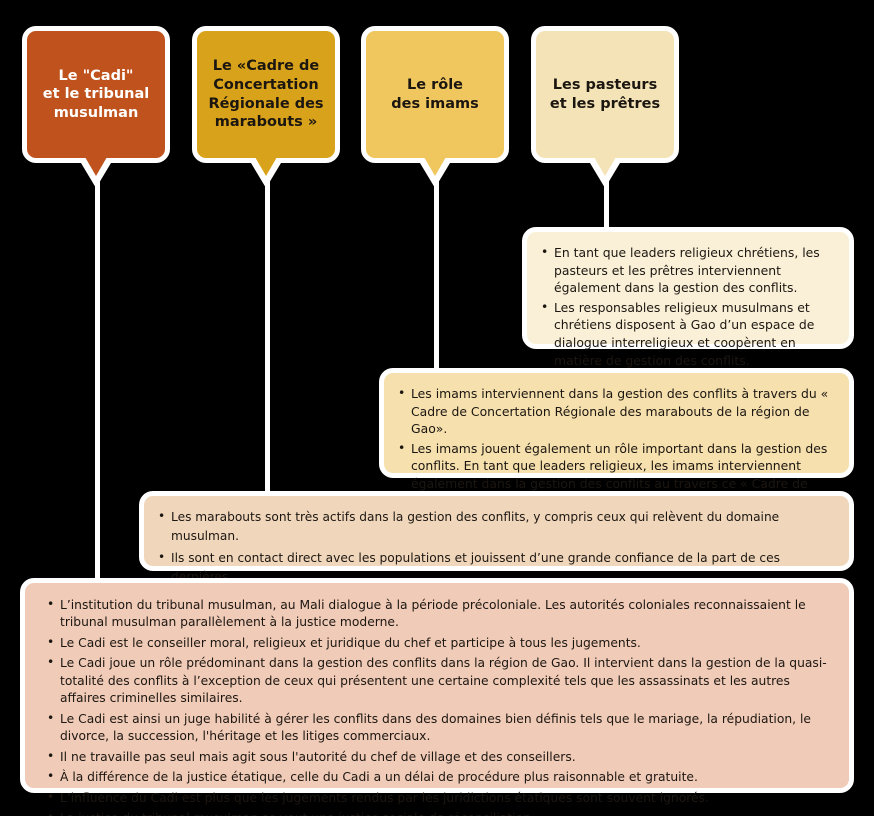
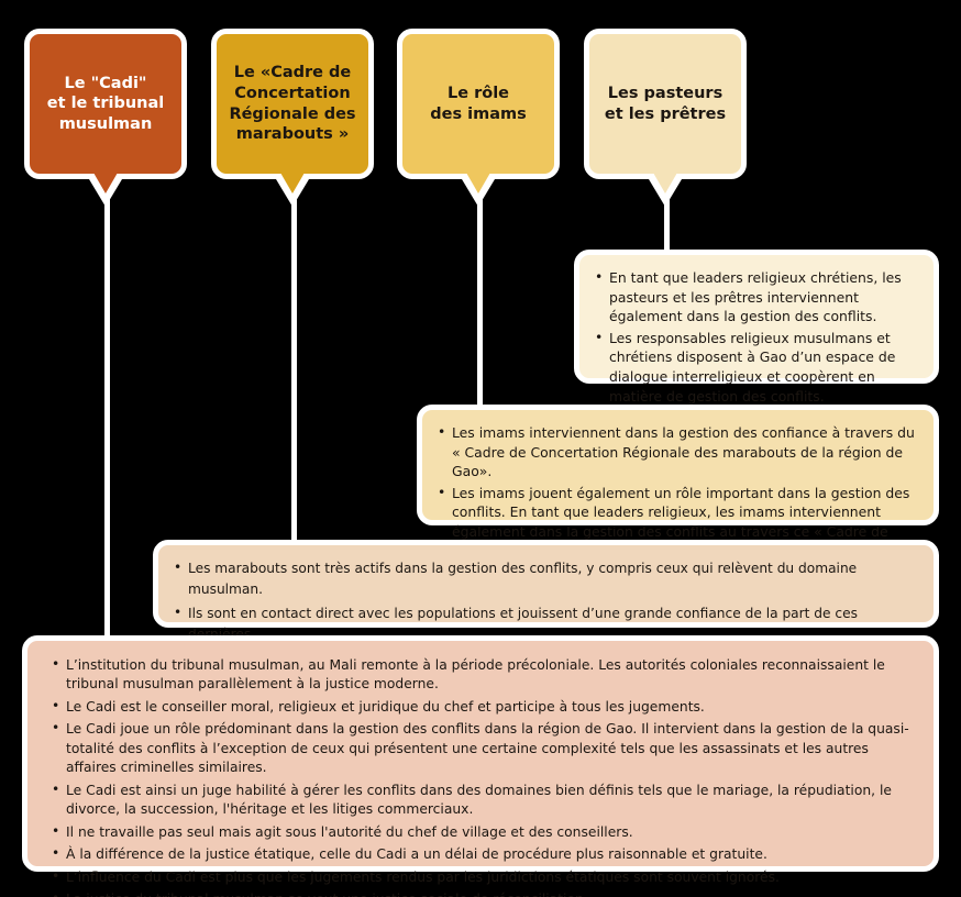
  Le "Cadi"
  et le tribunal
  musulman
  Le «Cadre de
  Concertation
  Régionale des
  marabouts »
  Le rôle
  des imams
  Les pasteurs
  et les prêtres
  En tant que leaders religieux chrétiens, les pasteurs et les prêtres interviennent également dans la gestion des conflits.
  Les responsables religieux musulmans et chrétiens disposent à Gao d’un espace de dialogue interreligieux et coopèrent en matière de gestion des conflits.
- Les imams interviennent dans la gestion des conflits à travers du « Cadre de Concertation Régionale des marabouts de la région de Gao».
+ Les imams interviennent dans la gestion des confiance à travers du « Cadre de Concertation Régionale des marabouts de la région de Gao».
  Les imams jouent également un rôle important dans la gestion des conflits. En tant que leaders religieux, les imams interviennent également dans la gestion des conflits au travers ce « Cadre de
  Les marabouts sont très actifs dans la gestion des conflits, y compris ceux qui relèvent du domaine musulman.
  Ils sont en contact direct avec les populations et jouissent d’une grande confiance de la part de ces dernières.
- L’institution du tribunal musulman, au Mali dialogue à la période précoloniale. Les autorités coloniales reconnaissaient le tribunal musulman parallèlement à la justice moderne.
+ L’institution du tribunal musulman, au Mali remonte à la période précoloniale. Les autorités coloniales reconnaissaient le tribunal musulman parallèlement à la justice moderne.
  Le Cadi est le conseiller moral, religieux et juridique du chef et participe à tous les jugements.
  Le Cadi joue un rôle prédominant dans la gestion des conflits dans la région de Gao. Il intervient dans la gestion de la quasi-totalité des conflits à l’exception de ceux qui présentent une certaine complexité tels que les assassinats et les autres affaires criminelles similaires.
  Le Cadi est ainsi un juge habilité à gérer les conflits dans des domaines bien définis tels que le mariage, la répudiation, le divorce, la succession, l'héritage et les litiges commerciaux.
  Il ne travaille pas seul mais agit sous l'autorité du chef de village et des conseillers.
  À la différence de la justice étatique, celle du Cadi a un délai de procédure plus raisonnable et gratuite.
  L’influence du Cadi est plus que les jugements rendus par les juridictions étatiques sont souvent ignorés.
